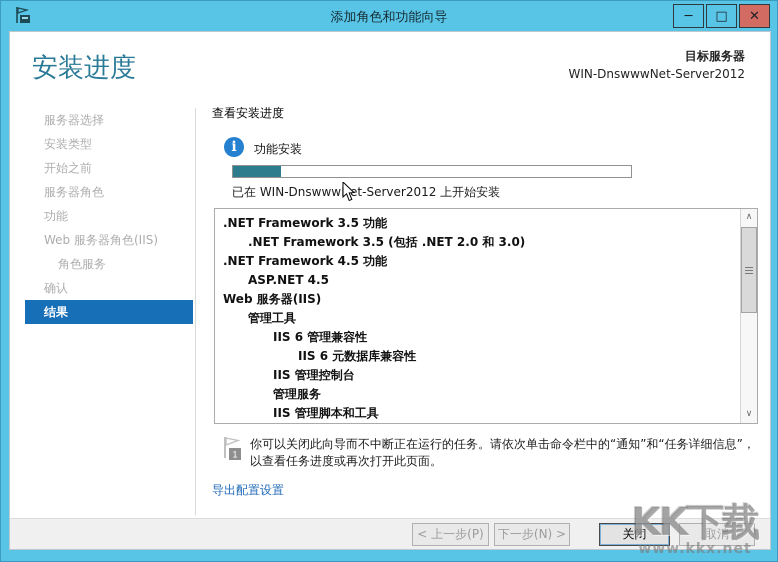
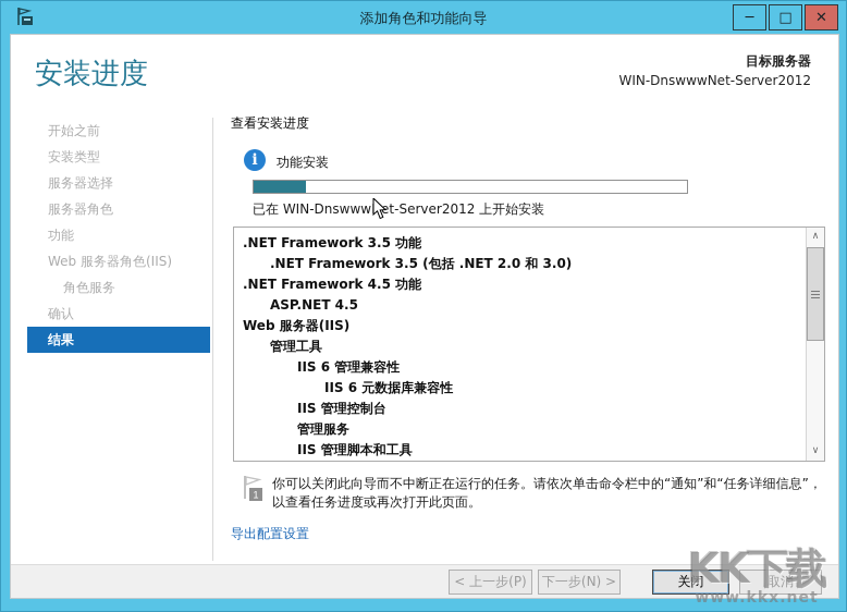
  添加角色和功能向导
  ─
  □
  ✕
  安装进度
  目标服务器
  WIN-DnswwwNet-Server2012
- 服务器选择
+ 开始之前
  安装类型
- 开始之前
+ 服务器选择
  服务器角色
  功能
  Web 服务器角色(IIS)
  角色服务
  确认
  结果
  查看安装进度
  i
  功能安装
  已在 WIN-Dnswwwt-Server2012 上开始安装
  .NET Framework 3.5 功能
  .NET Framework 3.5 (包括 .NET 2.0 和 3.0)
  .NET Framework 4.5 功能
  ASP.NET 4.5
  Web 服务器(IIS)
  管理工具
  IIS 6 管理兼容性
  IIS 6 元数据库兼容性
  IIS 管理控制台
  管理服务
  IIS 管理脚本和工具
  ∧
  ∨
  1
  你可以关闭此向导而不中断正在运行的任务。请依次单击命令栏中的“通知”和“任务详细信息”，以查看任务进度或再次打开此页面。
  导出配置设置
  < 上一步(P)
  下一步(N) >
  关闭
  取消
  KK下载
  www.kkx.net
